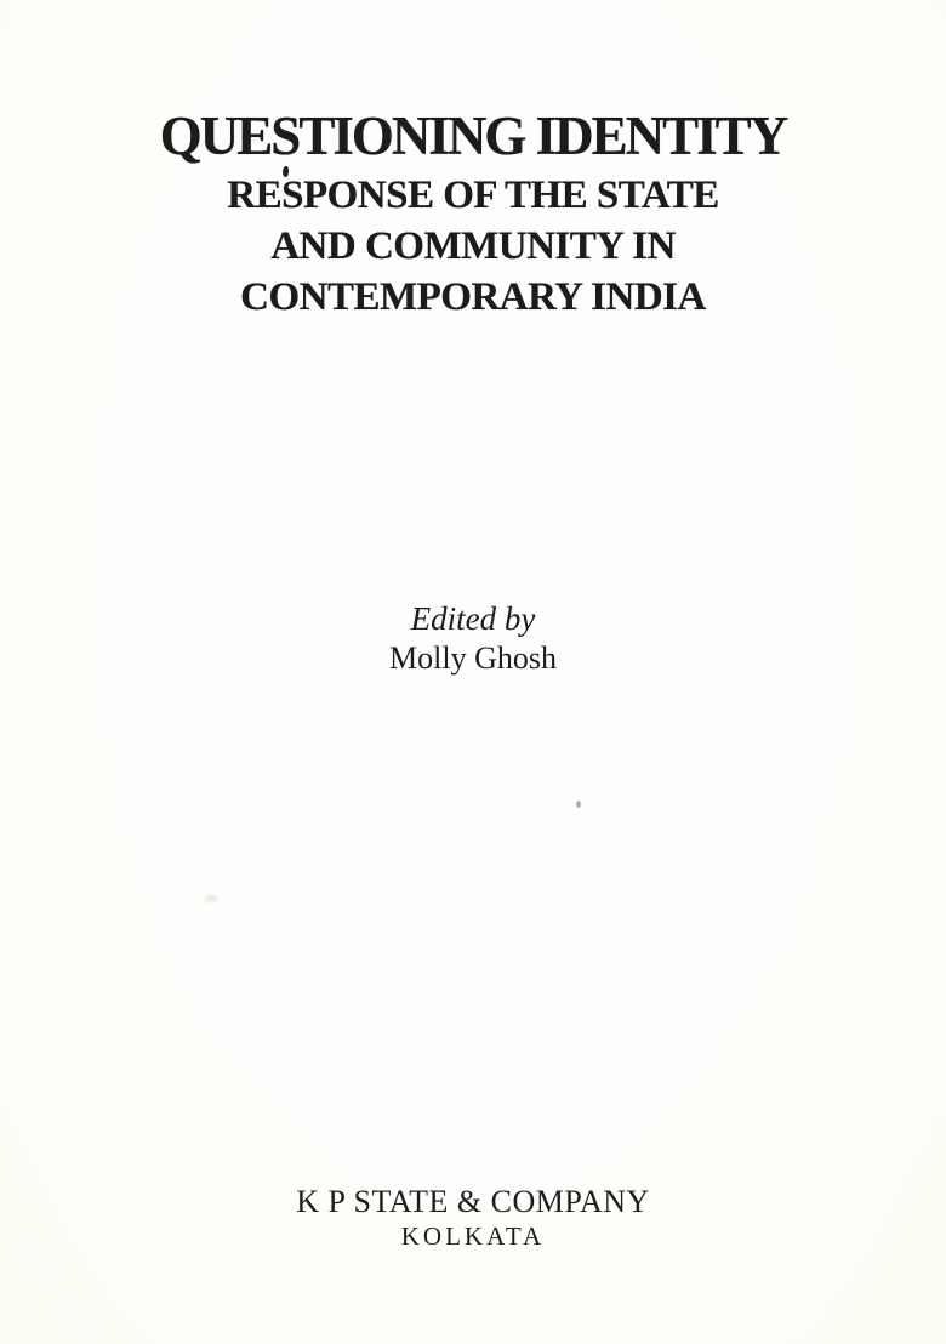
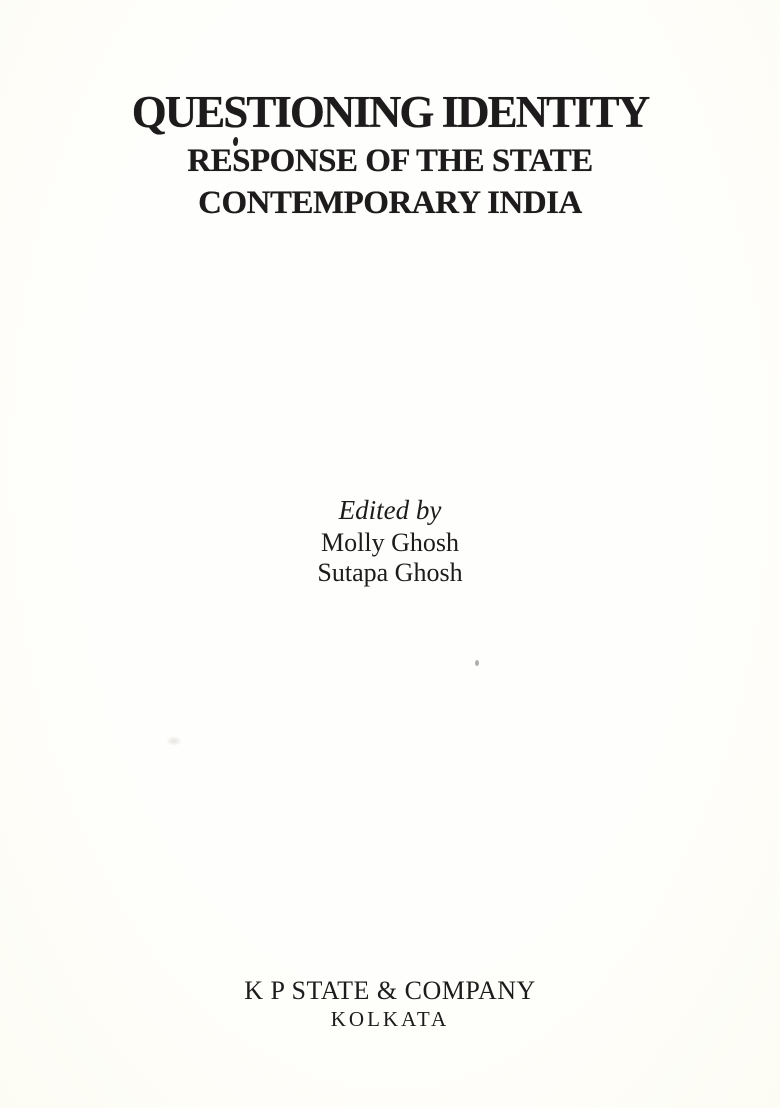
  QUESTIONING IDENTITY
  RESPONSE OF THE STATE
- AND COMMUNITY IN
  CONTEMPORARY INDIA
  Edited by
  Molly Ghosh
+ Sutapa Ghosh
  K P STATE & COMPANY
  KOLKATA
